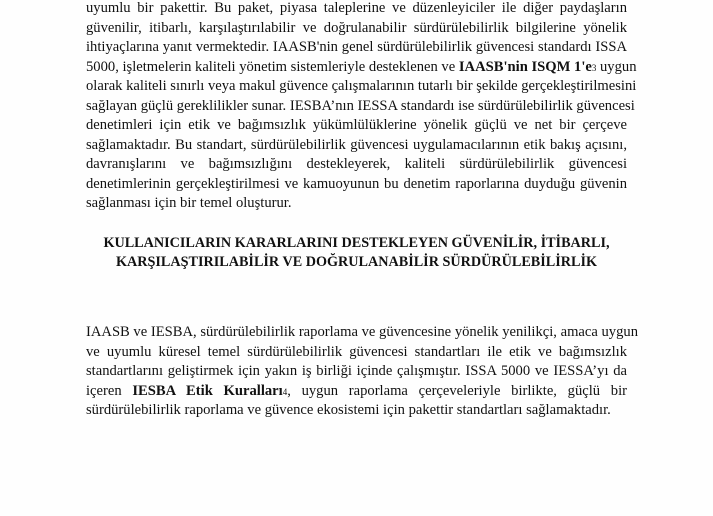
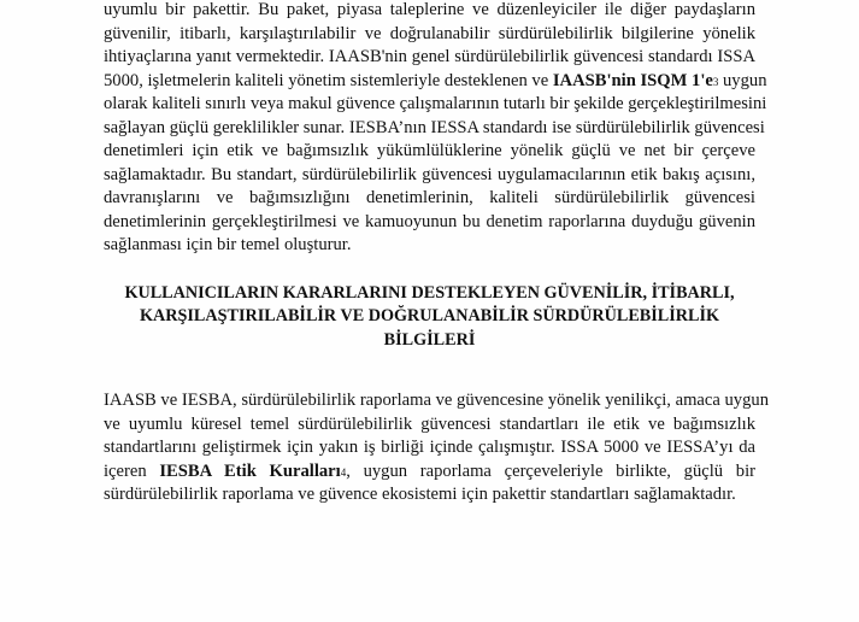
  uyumlu bir pakettir. Bu paket, piyasa taleplerine ve düzenleyiciler ile diğer paydaşların
  güvenilir, itibarlı, karşılaştırılabilir ve doğrulanabilir sürdürülebilirlik bilgilerine yönelik
  ihtiyaçlarına yanıt vermektedir. IAASB'nin genel sürdürülebilirlik güvencesi standardı ISSA
  5000, işletmelerin kaliteli yönetim sistemleriyle desteklenen ve IAASB'nin ISQM 1'e3 uygun
  olarak kaliteli sınırlı veya makul güvence çalışmalarının tutarlı bir şekilde gerçekleştirilmesini
  sağlayan güçlü gereklilikler sunar. IESBA’nın IESSA standardı ise sürdürülebilirlik güvencesi
  denetimleri için etik ve bağımsızlık yükümlülüklerine yönelik güçlü ve net bir çerçeve
  sağlamaktadır. Bu standart, sürdürülebilirlik güvencesi uygulamacılarının etik bakış açısını,
- davranışlarını ve bağımsızlığını destekleyerek, kaliteli sürdürülebilirlik güvencesi
+ davranışlarını ve bağımsızlığını denetimlerinin, kaliteli sürdürülebilirlik güvencesi
  denetimlerinin gerçekleştirilmesi ve kamuoyunun bu denetim raporlarına duyduğu güvenin
  sağlanması için bir temel oluşturur.
  KULLANICILARIN KARARLARINI DESTEKLEYEN GÜVENİLİR, İTİBARLI,
  KARŞILAŞTIRILABİLİR VE DOĞRULANABİLİR SÜRDÜRÜLEBİLİRLİK
+ BİLGİLERİ
  IAASB ve IESBA, sürdürülebilirlik raporlama ve güvencesine yönelik yenilikçi, amaca uygun
  ve uyumlu küresel temel sürdürülebilirlik güvencesi standartları ile etik ve bağımsızlık
  standartlarını geliştirmek için yakın iş birliği içinde çalışmıştır. ISSA 5000 ve IESSA’yı da
  içeren IESBA Etik Kuralları4, uygun raporlama çerçeveleriyle birlikte, güçlü bir
  sürdürülebilirlik raporlama ve güvence ekosistemi için pakettir standartları sağlamaktadır.
